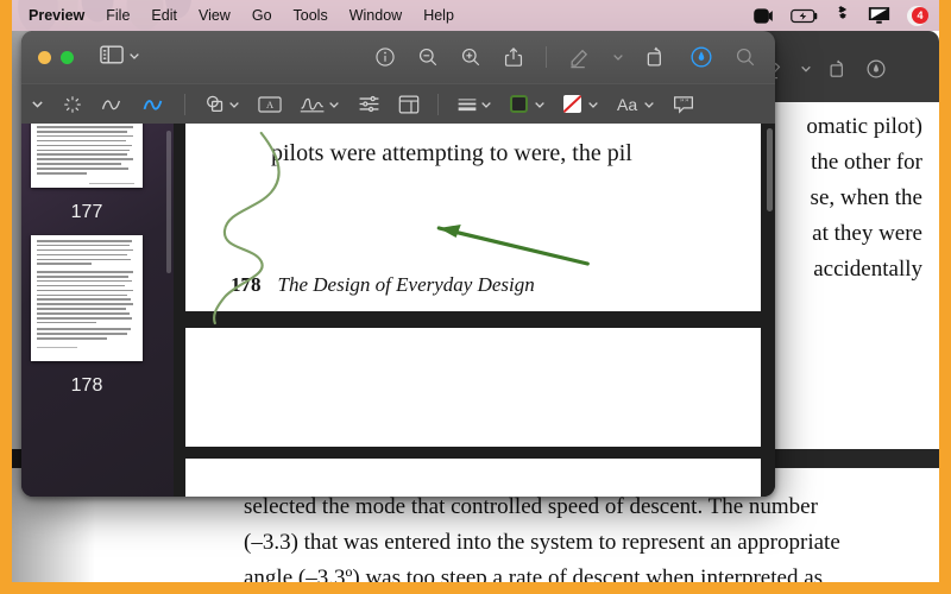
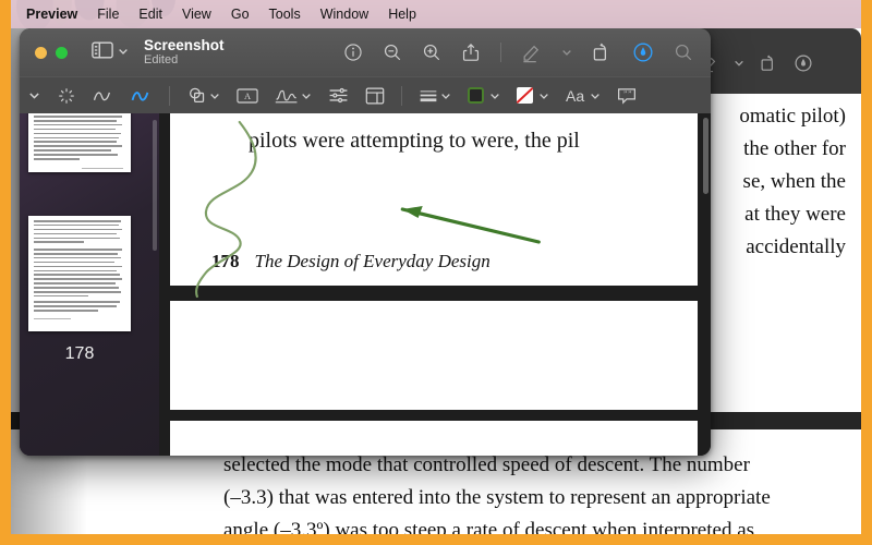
+ Screenshot
+ Edited
  A
  Aa
  ”
  ”
- 177
  178
  pilots were attempting to were, the pil
  178 The Design of Everyday Design
  Preview
  File
  Edit
  View
  Go
  Tools
  Window
  Help
- 4
